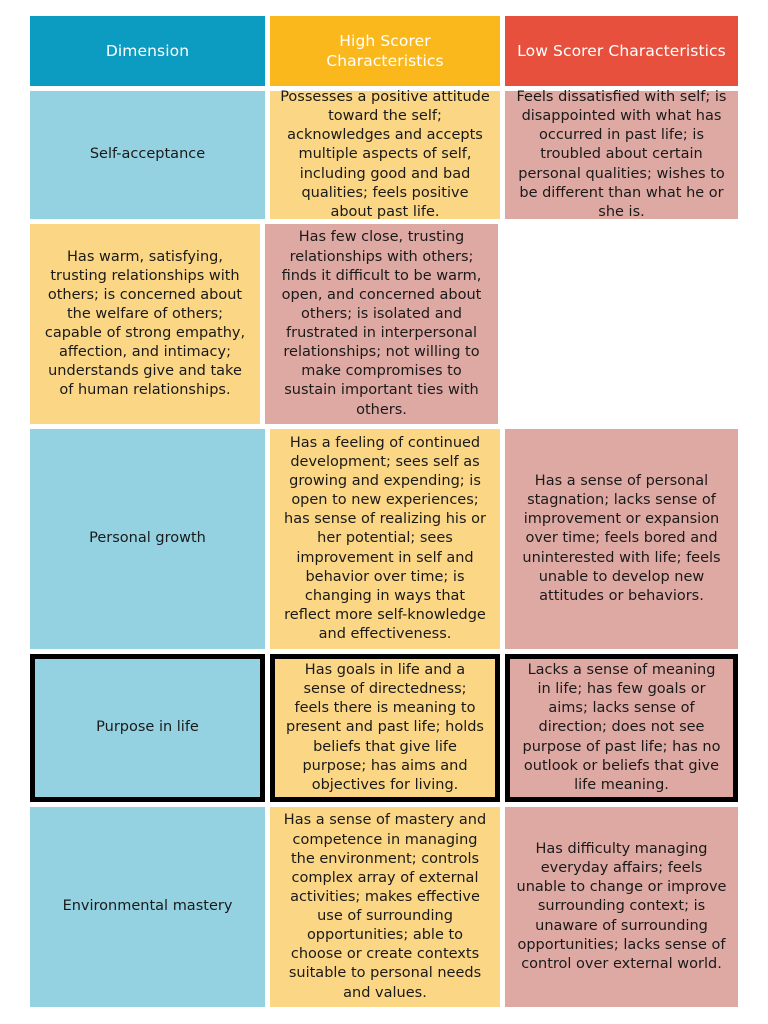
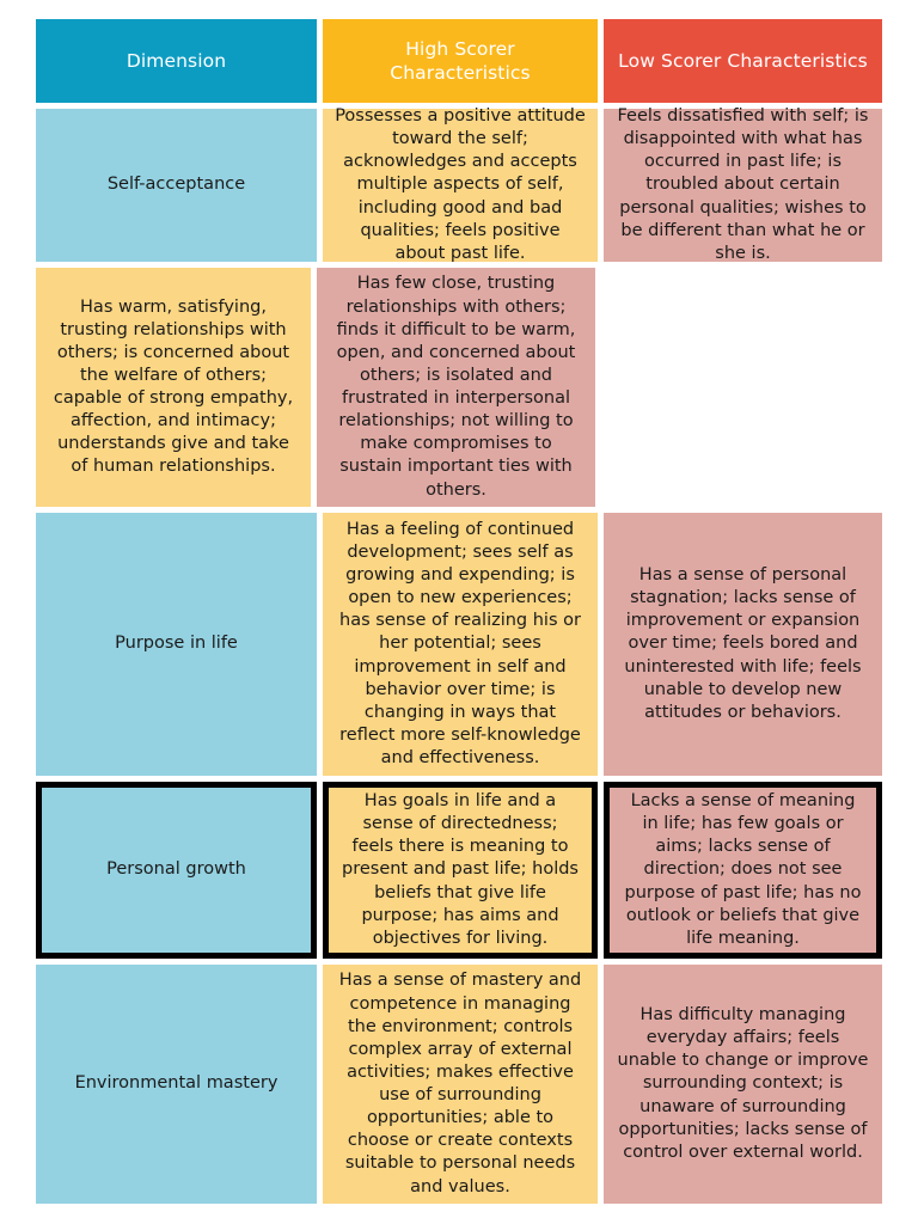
  Dimension
  High Scorer Characteristics
  Low Scorer Characteristics
  Self-acceptance
  Possesses a positive attitude toward the self; acknowledges and accepts multiple aspects of self, including good and bad qualities; feels positive about past life.
  Feels dissatisfied with self; is disappointed with what has occurred in past life; is troubled about certain personal qualities; wishes to be different than what he or she is.
  Has warm, satisfying, trusting relationships with others; is concerned about the welfare of others; capable of strong empathy, affection, and intimacy; understands give and take of human relationships.
  Has few close, trusting relationships with others; finds it difficult to be warm, open, and concerned about others; is isolated and frustrated in interpersonal relationships; not willing to make compromises to sustain important ties with others.
- Personal growth
+ Purpose in life
  Has a feeling of continued development; sees self as growing and expending; is open to new experiences; has sense of realizing his or her potential; sees improvement in self and behavior over time; is changing in ways that reflect more self-knowledge and effectiveness.
  Has a sense of personal stagnation; lacks sense of improvement or expansion over time; feels bored and uninterested with life; feels unable to develop new attitudes or behaviors.
- Purpose in life
+ Personal growth
  Has goals in life and a sense of directedness; feels there is meaning to present and past life; holds beliefs that give life purpose; has aims and objectives for living.
  Lacks a sense of meaning in life; has few goals or aims; lacks sense of direction; does not see purpose of past life; has no outlook or beliefs that give life meaning.
  Environmental mastery
  Has a sense of mastery and competence in managing the environment; controls complex array of external activities; makes effective use of surrounding opportunities; able to choose or create contexts suitable to personal needs and values.
  Has difficulty managing everyday affairs; feels unable to change or improve surrounding context; is unaware of surrounding opportunities; lacks sense of control over external world.
